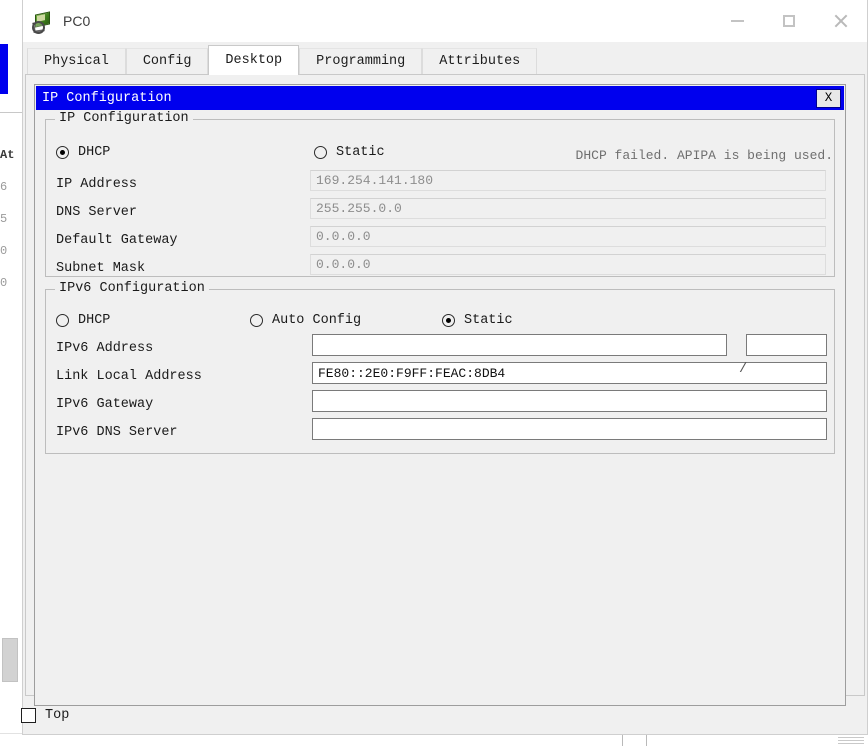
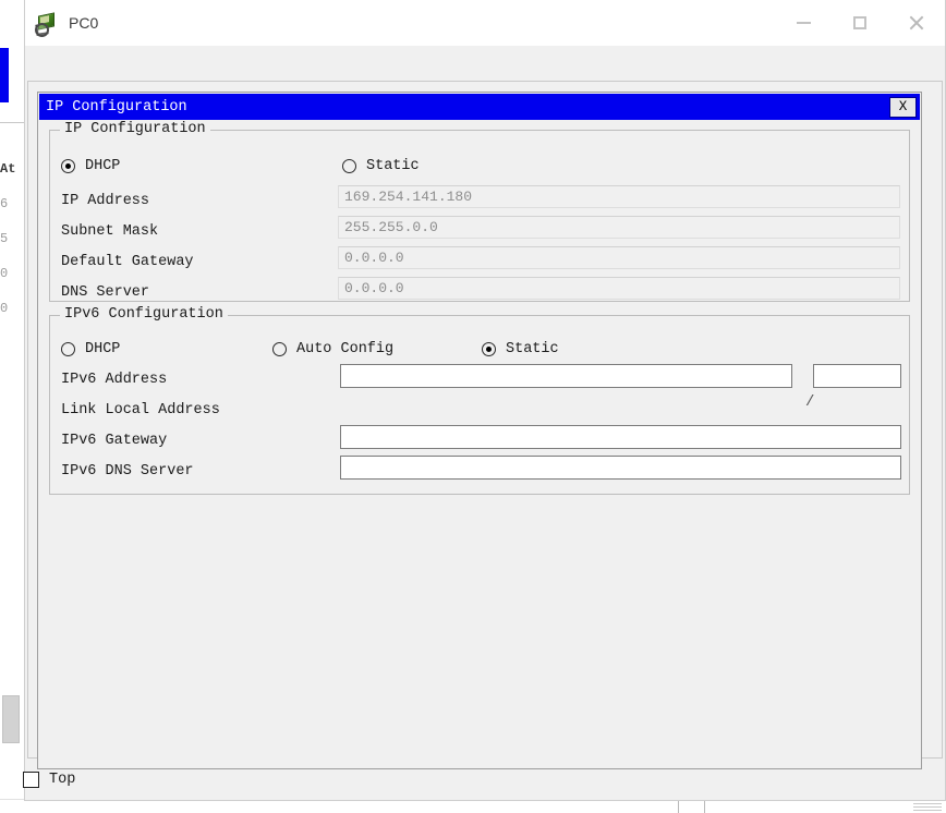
  At
  6
  5
  0
  0
  PC0
- Physical
- Config
- Desktop
- Programming
- Attributes
  IP Configuration
  X
  IP Configuration
  DHCP
  Static
  IP Address
  169.254.141.180
- DNS Server
+ Subnet Mask
  255.255.0.0
  Default Gateway
  0.0.0.0
- Subnet Mask
+ DNS Server
  0.0.0.0
- DHCP failed. APIPA is being used.
  IPv6 Configuration
  DHCP
  Auto Config
  Static
  IPv6 Address
  Link Local Address
- FE80::2E0:F9FF:FEAC:8DB4
  IPv6 Gateway
  IPv6 DNS Server
  /
  Top
